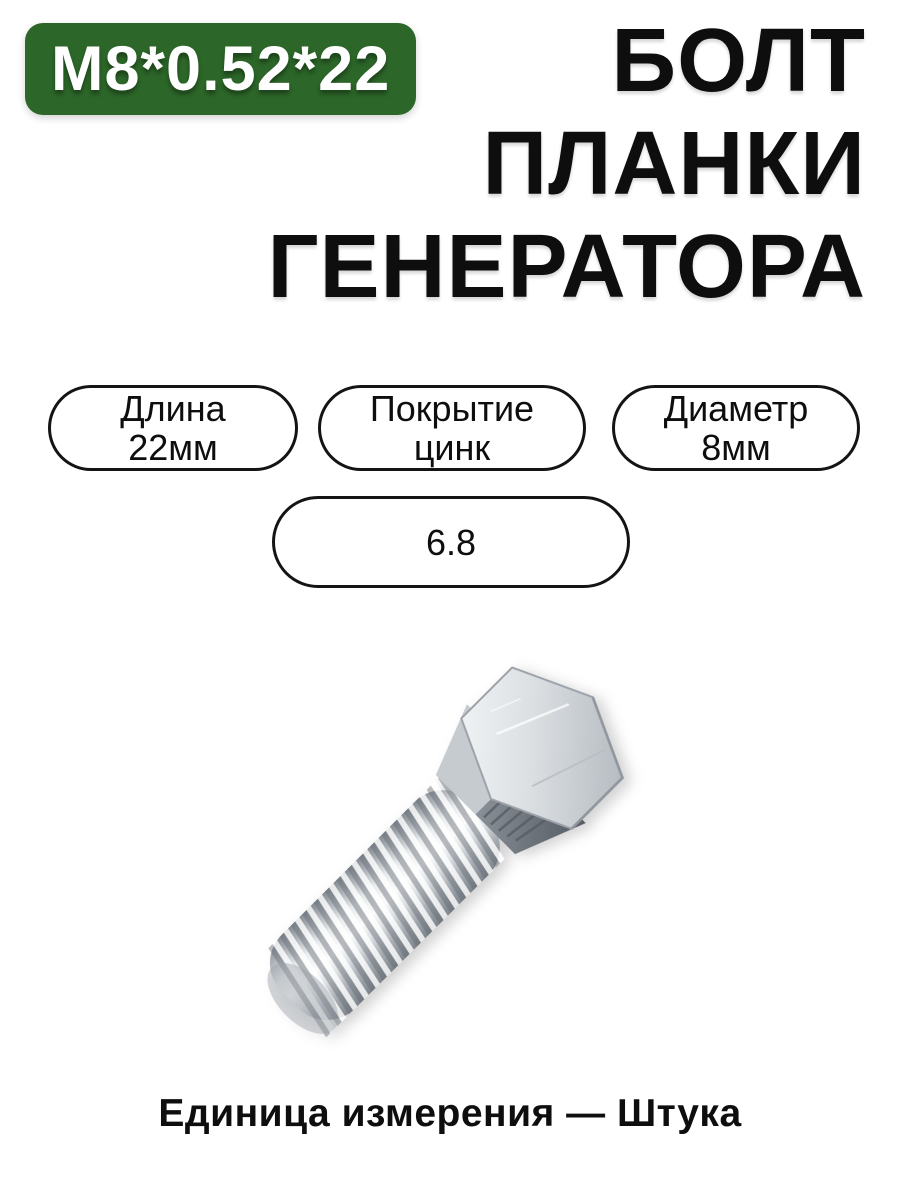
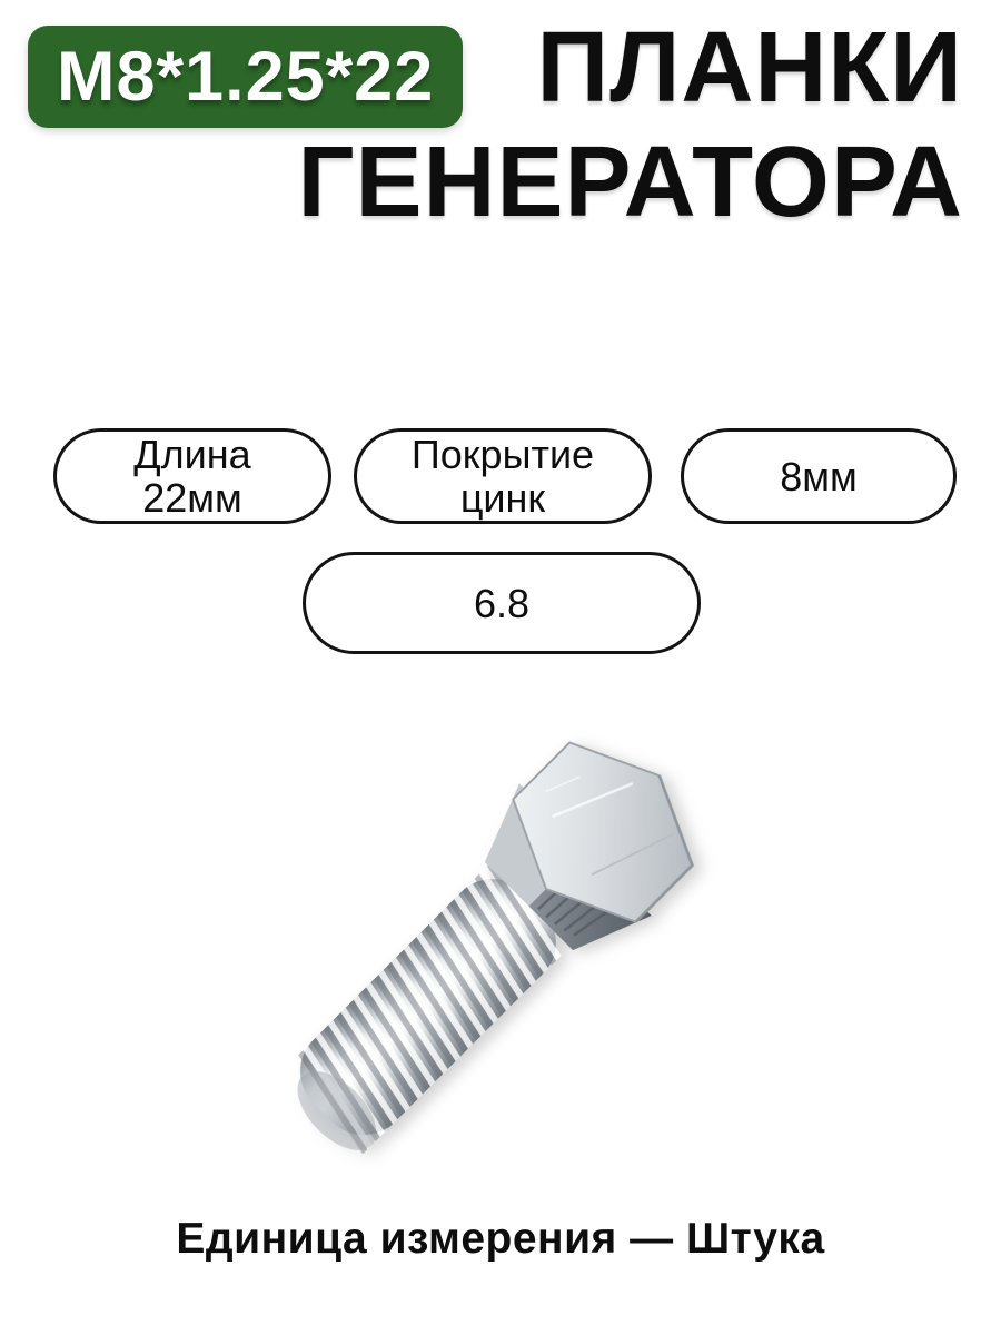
- M8*0.52*22
+ M8*1.25*22
- БОЛТ
  ПЛАНКИ
  ГЕНЕРАТОРА
  Длина
  22мм
  Покрытие
  цинк
- Диаметр
  8мм
  6.8
  Единица измерения — Штука
